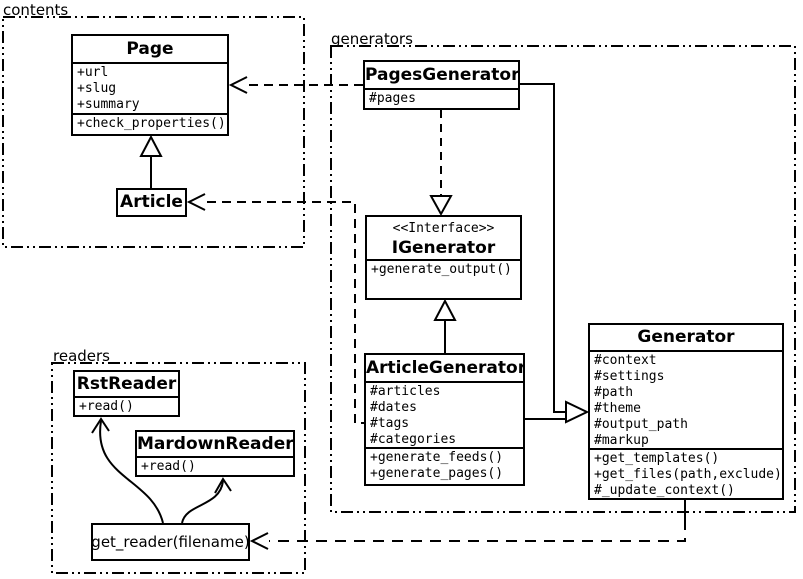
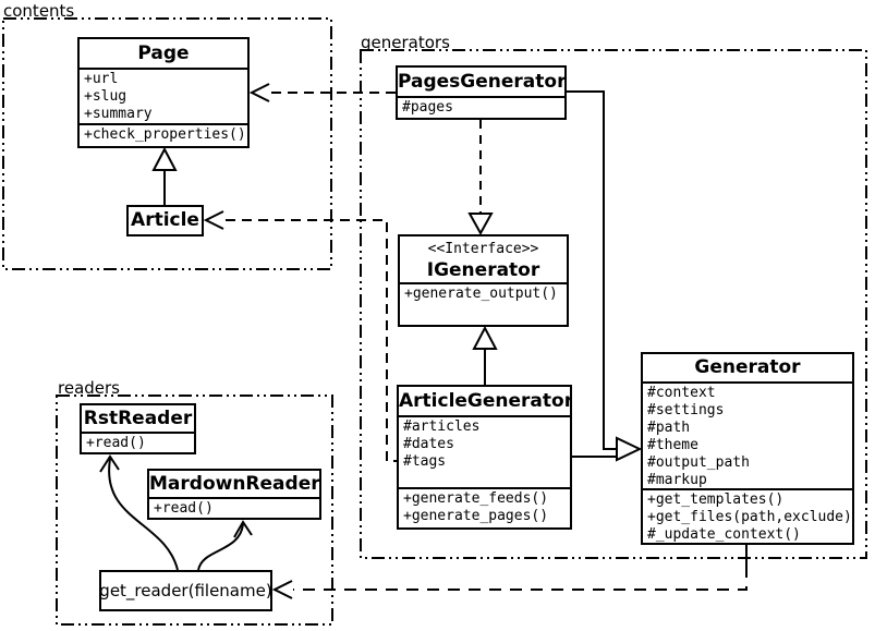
  contents
  generators
  readers
  Page
  +url
  +slug
  +summary
  +check_properties()
  Article
  PagesGenerator
  #pages
  <<Interface>>
  IGenerator
  +generate_output()
  ArticleGenerator
  #articles
  #dates
  #tags
- #categories
  +generate_feeds()
  +generate_pages()
  Generator
  #context
  #settings
  #path
  #theme
  #output_path
  #markup
  +get_templates()
  +get_files(path,exclude)
  #_update_context()
  RstReader
  +read()
  MardownReader
  +read()
  get_reader(filename)
